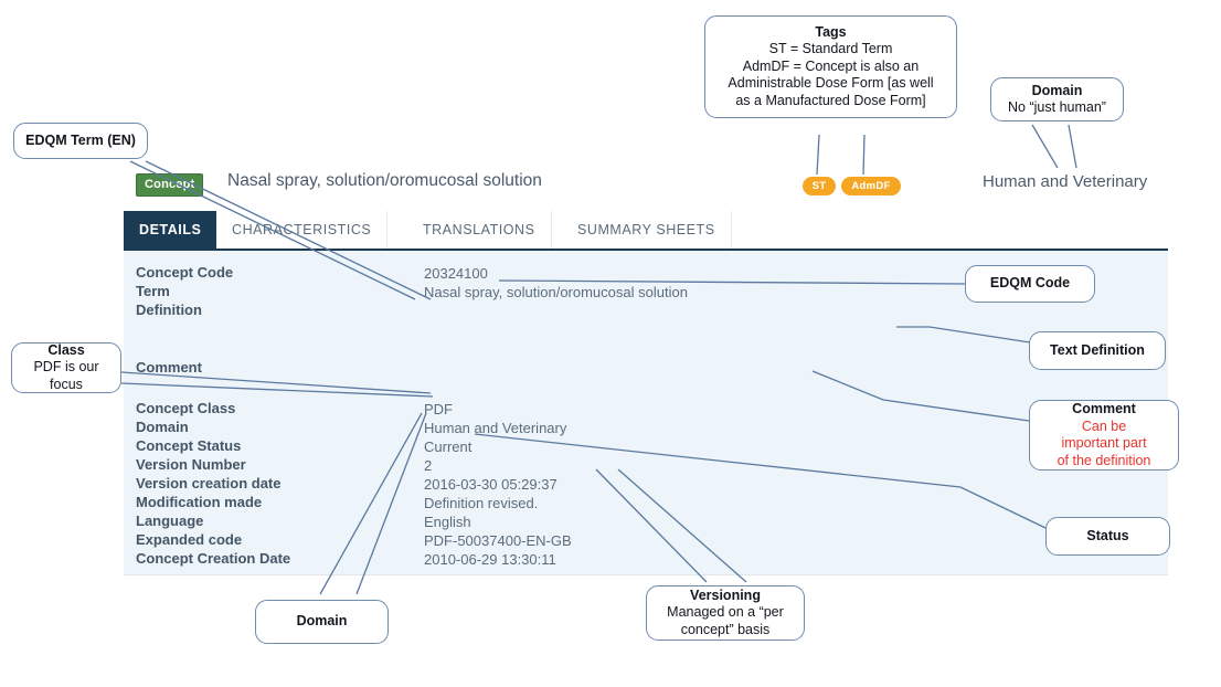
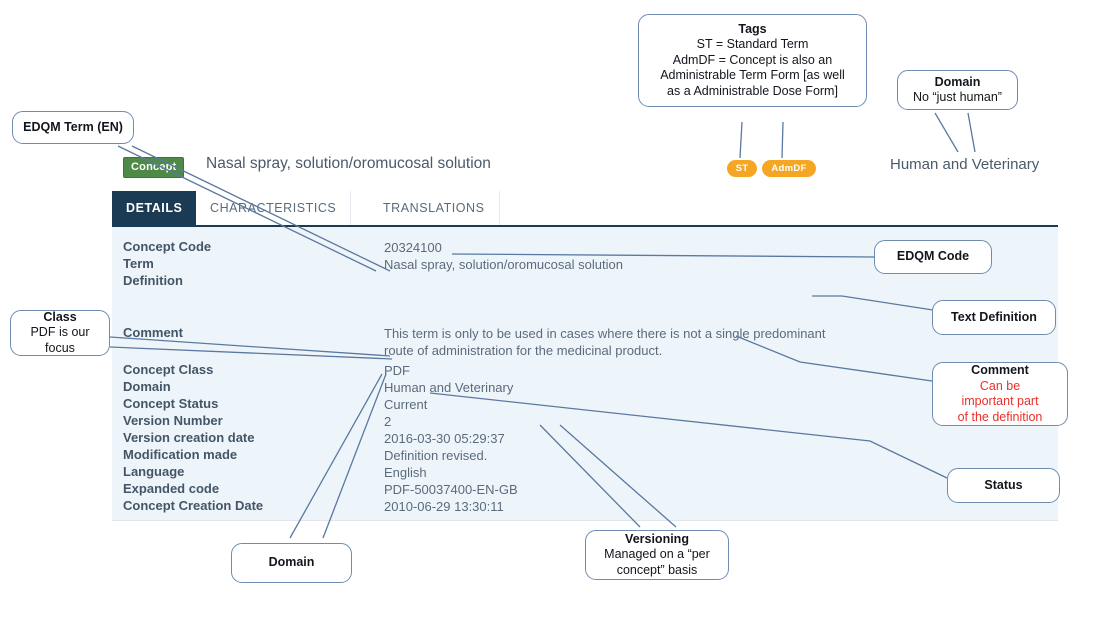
  Concp
  Nasal spray, solution/oromucosal solution
  ST
  AdmDF
  Human and Veterinary
  DETAILS
  CHARATERISTICS
  TRANSLATIONS
- SUMMARY SHEETS
  Concept Code
  20324100
  Term
  Nasal spray, solution/oromucosal solution
  Definition
  Comment
+ This term is only to be used in cases where there is not a single predominant
+ route of administration for the medicinal product.
  Concept Class
  PDF
  Domain
  Human and Veterinary
  Concept Status
  Current
  Version Number
  2
  Version creation date
  2016-03-30 05:29:37
  Modification made
  Definition revised.
  Language
  English
  Expanded code
  PDF-50037400-EN-GB
  Concept Creation Date
  2010-06-29 13:30:11
  EDQM Term (EN)
  Tags
  ST = Standard Term
  AdmDF = Concept is also an
- Administrable Dose Form [as well
+ Administrable Term Form [as well
- as a Manufactured Dose Form]
+ as a Administrable Dose Form]
  Domain
  No “just human”
  EDQM Code
  Text Definition
  Class
  PDF is our
  focus
  Comment
  Can be
  important part
  of the definition
  Status
  Domain
  Versioning
  Managed on a “per
  concept” basis
